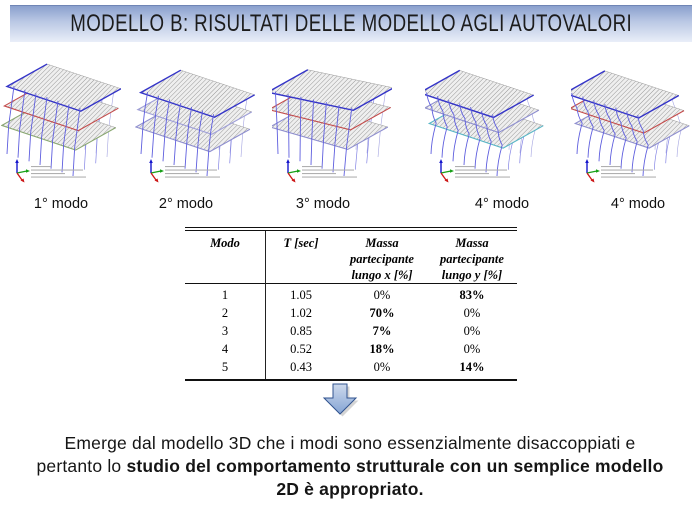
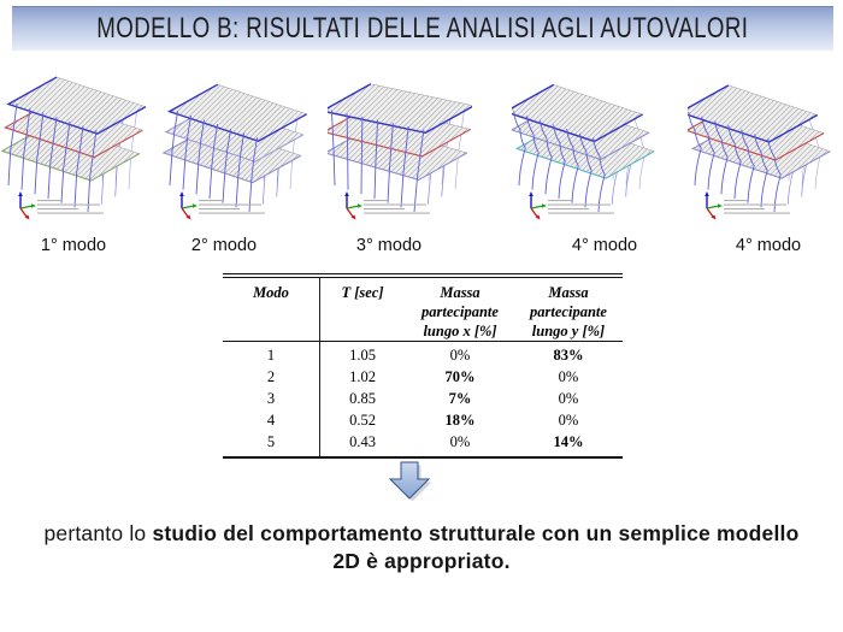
- MODELLO B: RISULTATI DELLE MODELLO AGLI AUTOVALORI
+ MODELLO B: RISULTATI DELLE ANALISI AGLI AUTOVALORI
  1° modo
  2° modo
  3° modo
  4° modo
  4° modo
  Modo
  T [sec]
  Massa
  partecipante
  lungo x [%]
  Massa
  partecipante
  lungo y [%]
  1
  1.05
  0%
  83%
  2
  1.02
  70%
  0%
  3
  0.85
  7%
  0%
  4
  0.52
  18%
  0%
  5
  0.43
  0%
  14%
- Emerge dal modello 3D che i modi sono essenzialmente disaccoppiati e
  pertanto lo studio del comportamento strutturale con un semplice modello
  2D è appropriato.
